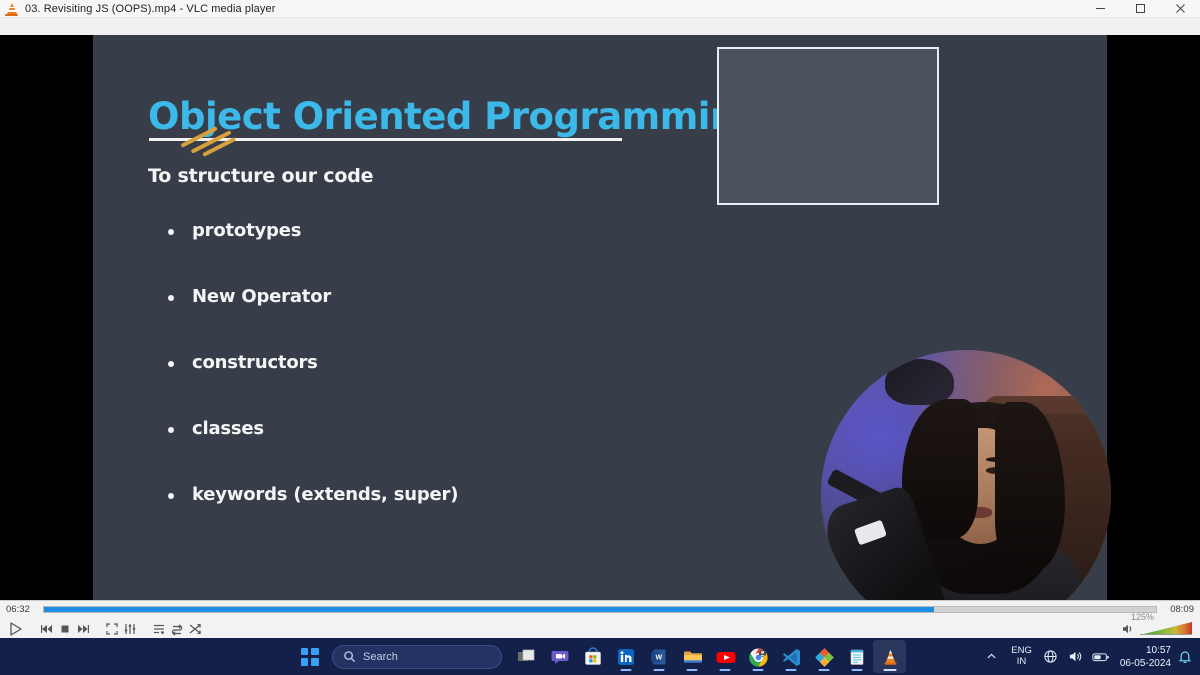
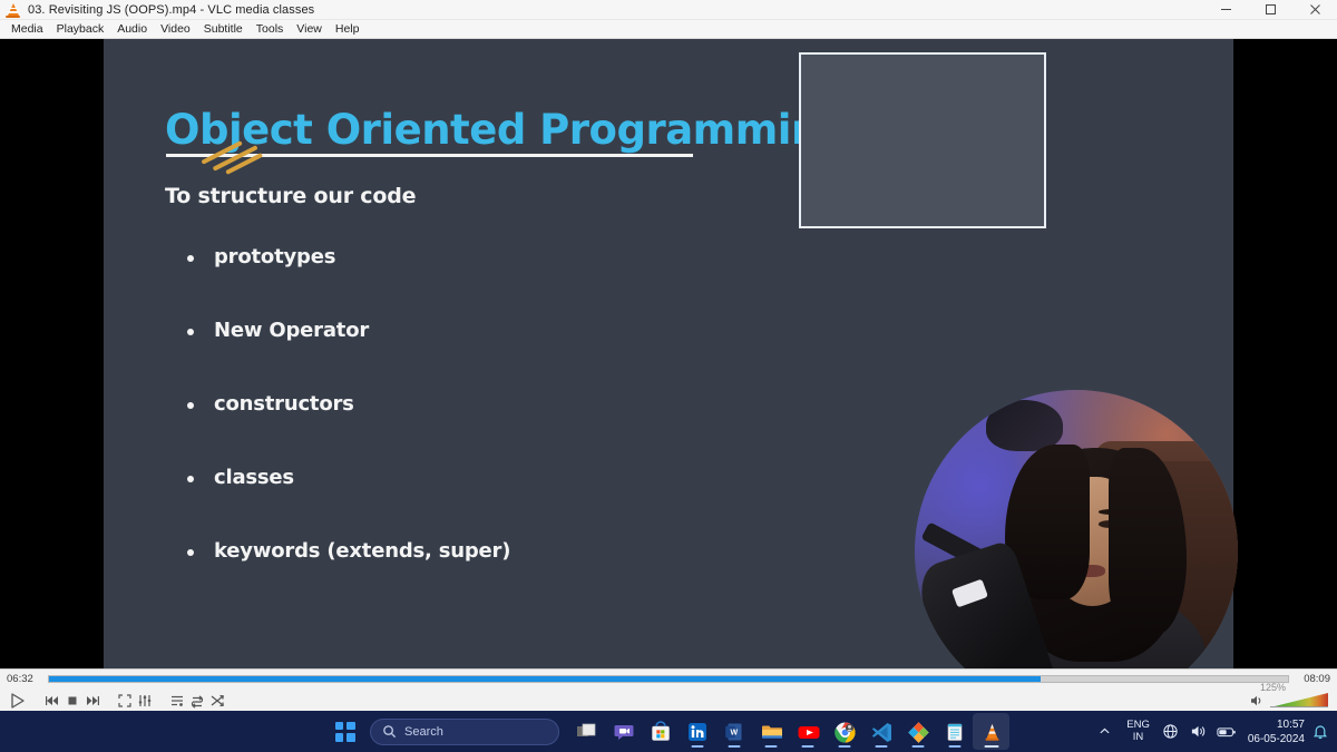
- 03. Revisiting JS (OOPS).mp4 - VLC media player
+ 03. Revisiting JS (OOPS).mp4 - VLC media classes
+ Media
+ Playback
+ Audio
+ Video
+ Subtitle
+ Tools
+ View
+ Help
  Object Oriented Programmi
  To structure our code
  prototypes
  New Operator
  constructors
  classes
  keywords (extends, super)
  06:32
  08:09
  125%
  Search
  ENG
  IN
  10:57
  06-05-2024
